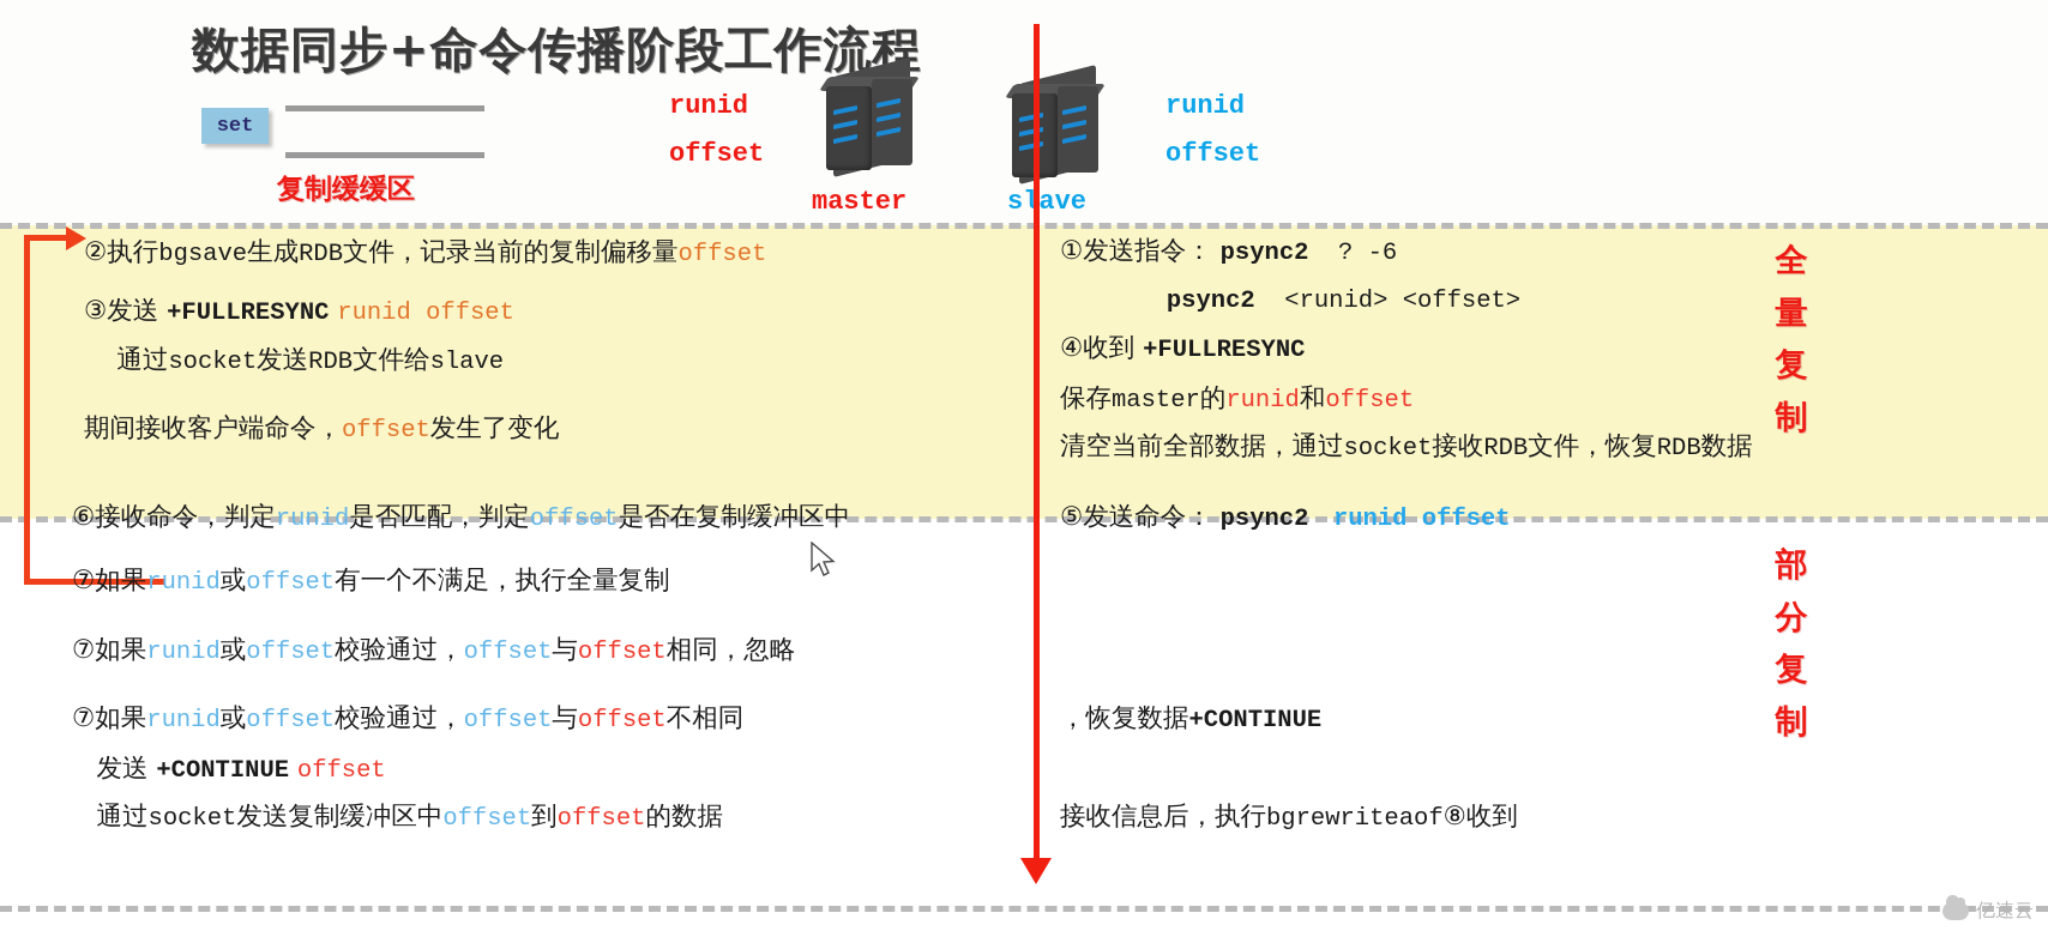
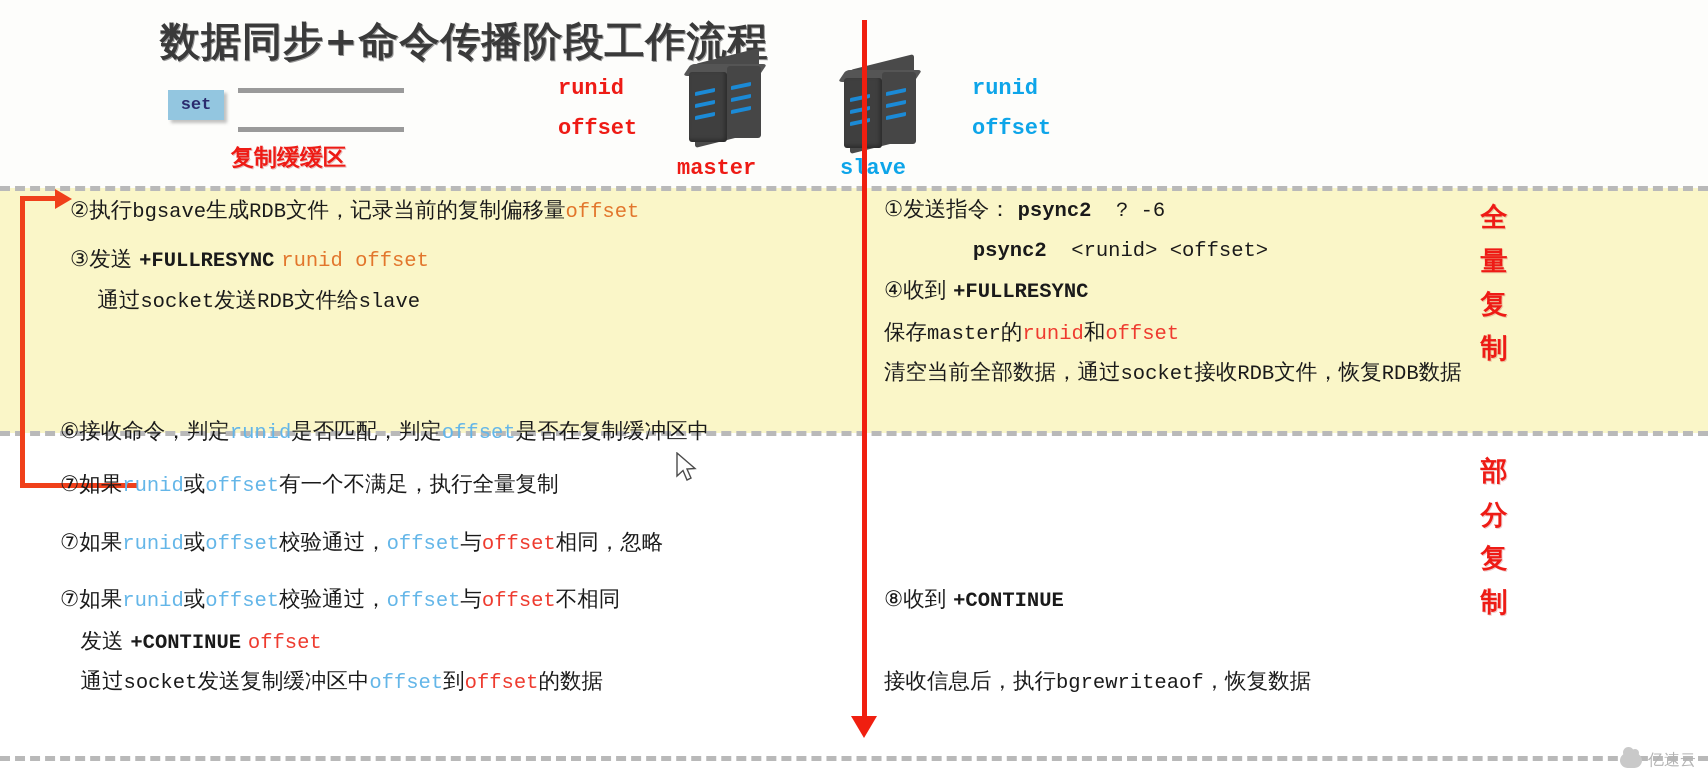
  数据同步+命令传播阶段工作流程
  set
  复制缓缓区
  runid
  offset
  master
  runid
  offset
  slave
  ②执行bgsave生成RDB文件，记录当前的复制偏移量offset
  ③发送 +FULLRESYNC runid offset
  通过socket发送RDB文件给slave
- 期间接收客户端命令，offset发生了变化
  ①发送指令： psync2 ? -6
  psync2 <runid> <offset>
  ④收到 +FULLRESYNC
  保存master的runid和offset
  清空当前全部数据，通过socket接收RDB文件，恢复RDB数据
  全
  量
  复
  制
  ⑥接收命令，判定runid是否匹配，判定offset是否在复制缓冲区中
  ⑦如果runid或offset有一个不满足，执行全量复制
  ⑦如果runid或offset校验通过，offset与offset相同，忽略
  ⑦如果runid或offset校验通过，offset与offset不相同
  发送 +CONTINUE offset
  通过socket发送复制缓冲区中offset到offset的数据
- ⑤发送命令： psync2 runid offset
- ，恢复数据+CONTINUE
+ ⑧收到 +CONTINUE
- 接收信息后，执行bgrewriteaof⑧收到
+ 接收信息后，执行bgrewriteaof，恢复数据
  部
  分
  复
  制
  亿速云
